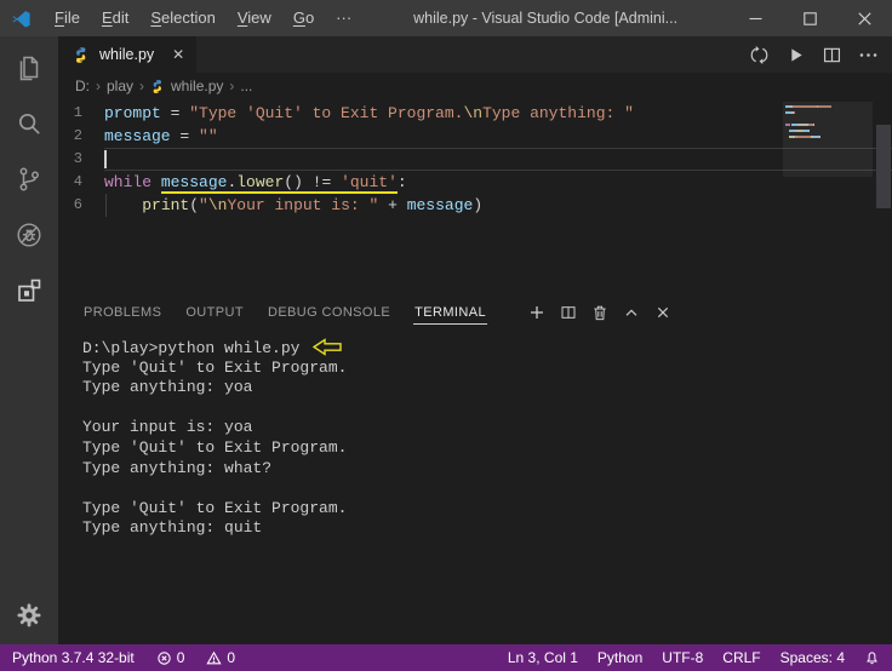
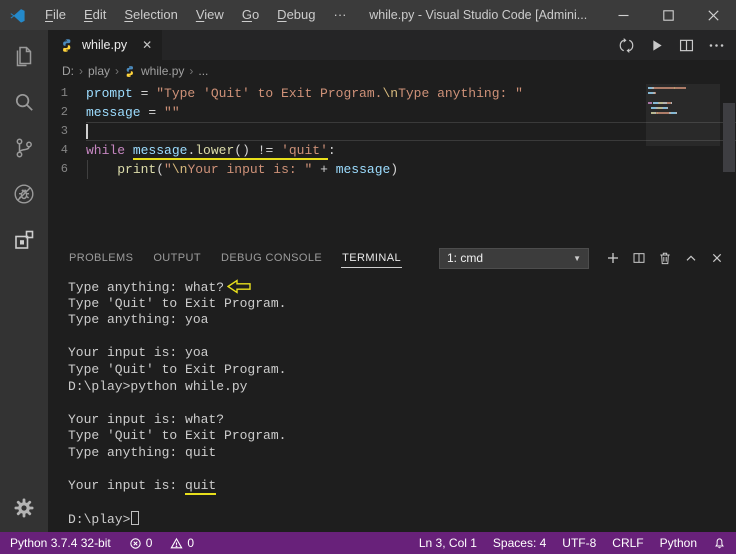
  File
  Edit
  Selection
  View
  Go
+ Debug
  ···
  while.py - Visual Studio Code [Admini...
  while.py
  ✕
  D:
  ›
  play
  ›
  while.py
  ›
  ...
  1
  prompt = "Type 'Quit' to Exit Program.\nType anything: "
  2
  message = ""
  3
  4
  while message.lower() != 'quit':
  6
  print("\nYour input is: " + message)
  PROBLEMS
  OUTPUT
  DEBUG CONSOLE
  TERMINAL
+ 1: cmd
+ ▼
- D:\play>python while.py
+ Type anything: what?
  Type 'Quit' to Exit Program.
  Type anything: yoa
  Your input is: yoa
  Type 'Quit' to Exit Program.
- Type anything: what?
+ D:\play>python while.py
+ Your input is: what?
  Type 'Quit' to Exit Program.
  Type anything: quit
+ Your input is: quit
+ D:\play>
  Python 3.7.4 32-bit
  0
  0
  Ln 3, Col 1
- Python
+ Spaces: 4
  UTF-8
  CRLF
- Spaces: 4
+ Python
